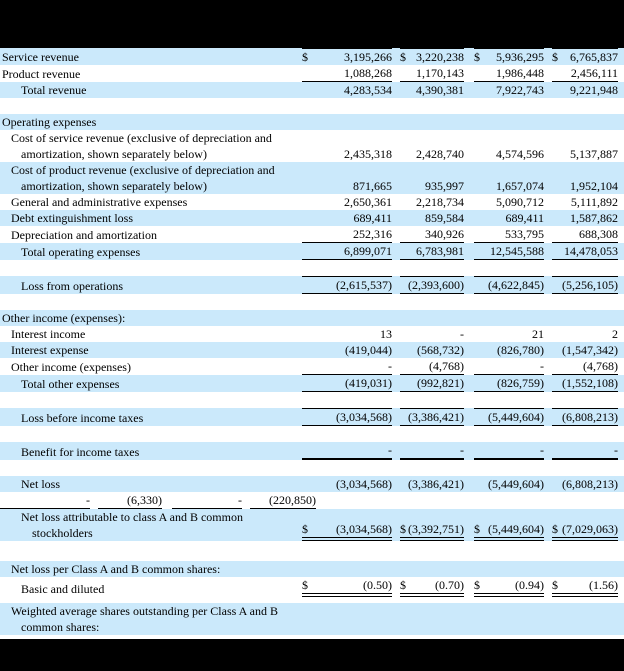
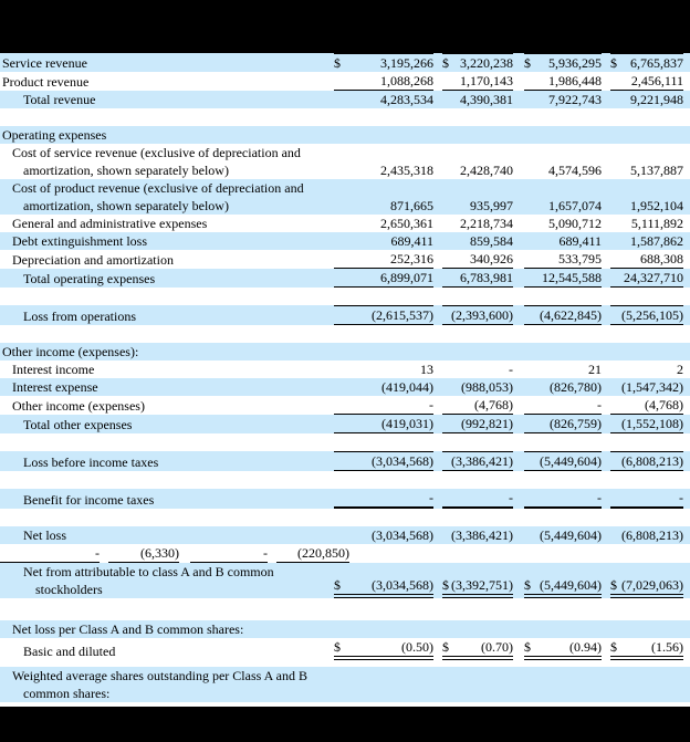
  Service revenue
  $
  3,195,266
  $
  3,220,238
  $
  5,936,295
  $
  6,765,837
  Product revenue
  1,088,268
  1,170,143
  1,986,448
  2,456,111
  Total revenue
  4,283,534
  4,390,381
  7,922,743
  9,221,948
  Operating expenses
  Cost of service revenue (exclusive of depreciation and
  amortization, shown separately below)
  2,435,318
  2,428,740
  4,574,596
  5,137,887
  Cost of product revenue (exclusive of depreciation and
  amortization, shown separately below)
  871,665
  935,997
  1,657,074
  1,952,104
  General and administrative expenses
  2,650,361
  2,218,734
  5,090,712
  5,111,892
  Debt extinguishment loss
  689,411
  859,584
  689,411
  1,587,862
  Depreciation and amortization
  252,316
  340,926
  533,795
  688,308
  Total operating expenses
  6,899,071
  6,783,981
  12,545,588
- 14,478,053
+ 24,327,710
  Loss from operations
  (2,615,537)
  (2,393,600)
  (4,622,845)
  (5,256,105)
  Other income (expenses):
  Interest income
  13
  -
  21
  2
  Interest expense
  (419,044)
- (568,732)
+ (988,053)
  (826,780)
  (1,547,342)
  Other income (expenses)
  -
  (4,768)
  -
  (4,768)
  Total other expenses
  (419,031)
  (992,821)
  (826,759)
  (1,552,108)
  Loss before income taxes
  (3,034,568)
  (3,386,421)
  (5,449,604)
  (6,808,213)
  Benefit for income taxes
  -
  -
  -
  -
  Net loss
  (3,034,568)
  (3,386,421)
  (5,449,604)
  (6,808,213)
  -
  (6,330)
  -
  (220,850)
- Net loss attributable to class A and B common
+ Net from attributable to class A and B common
  stockholders
  $
  (3,034,568)
  $
  (3,392,751)
  $
  (5,449,604)
  $
  (7,029,063)
  Net loss per Class A and B common shares:
  Basic and diluted
  $
  (0.50)
  $
  (0.70)
  $
  (0.94)
  $
  (1.56)
  Weighted average shares outstanding per Class A and B
  common shares:
